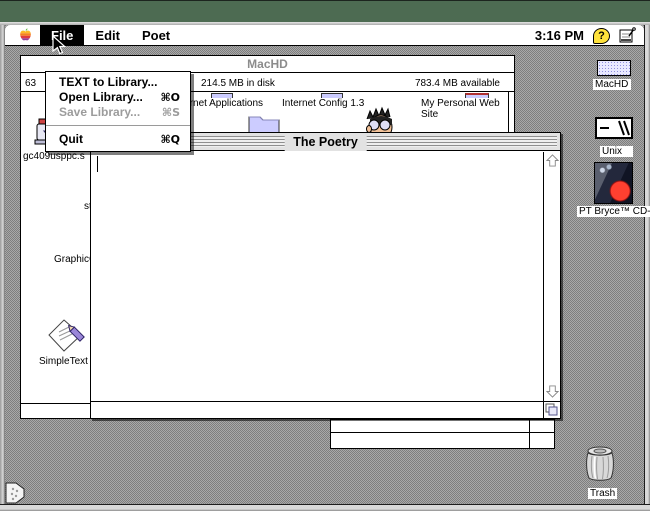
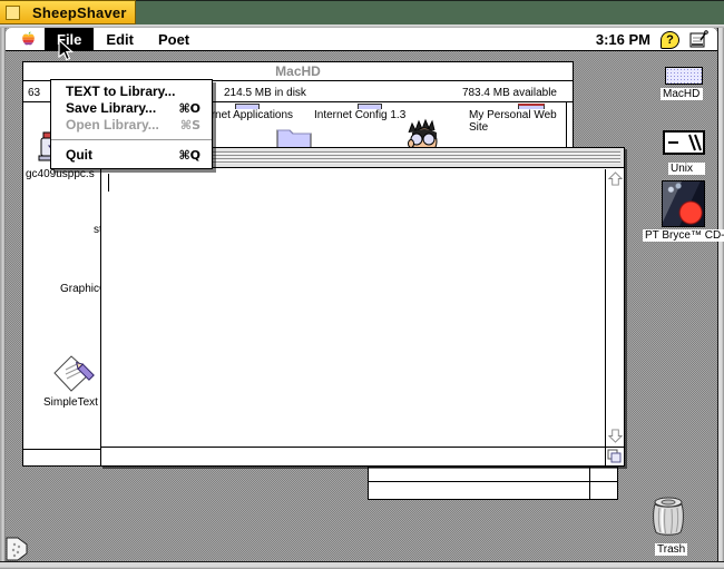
+ SheepShaver
  MacHD
  63
  214.5 MB in disk
  783.4 MB available
  rnet Applications
  Internet Config 1.3
  My Personal Web Site
  gc409usppc.s
  Graphic
  SimpleText
- The Poetry
  MacHD
  Unix
  PT Bryce™ CD-
  Trash
  File
  Edit
  Poet
  3:16 PM
  ?
  TEXT to Library...
- Open Library...
+ Save Library...
  ⌘O
- Save Library...
+ Open Library...
  ⌘S
  Quit
  ⌘Q
